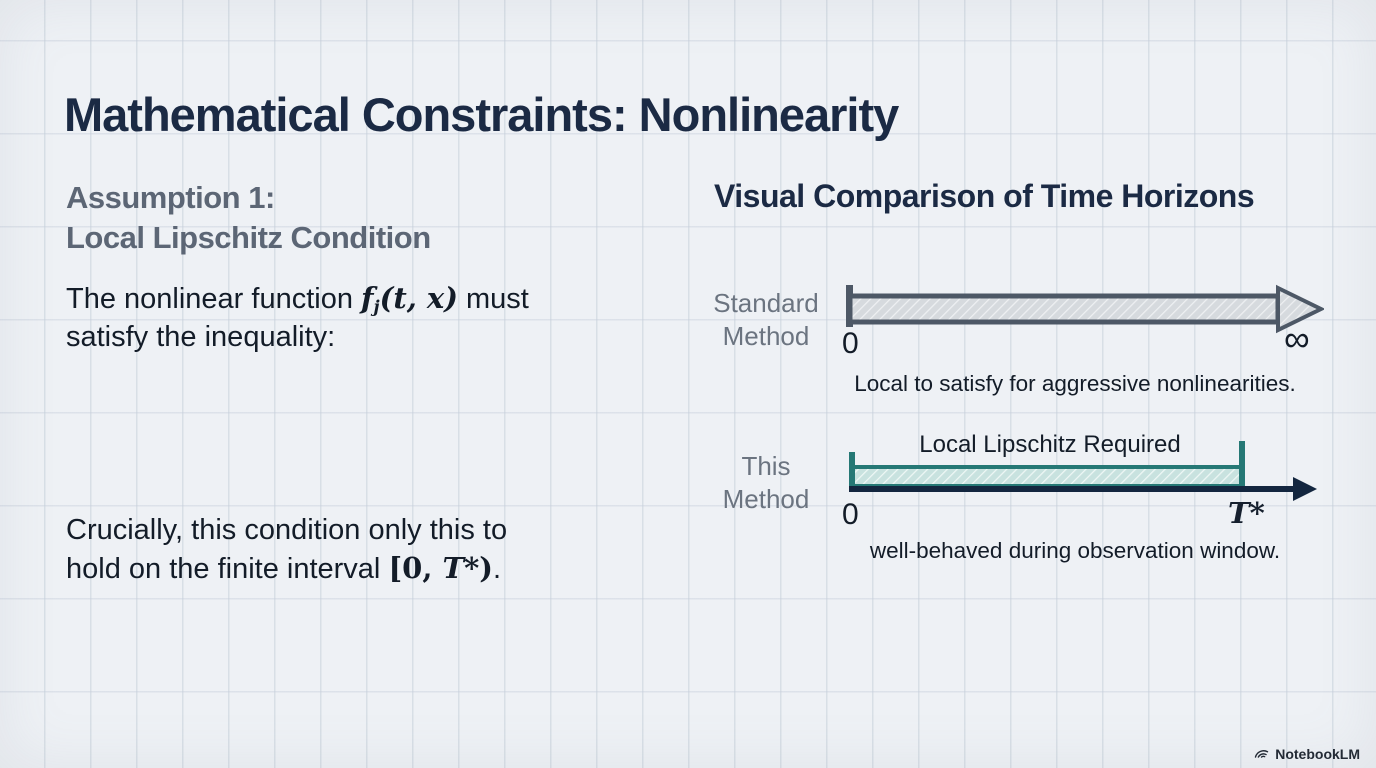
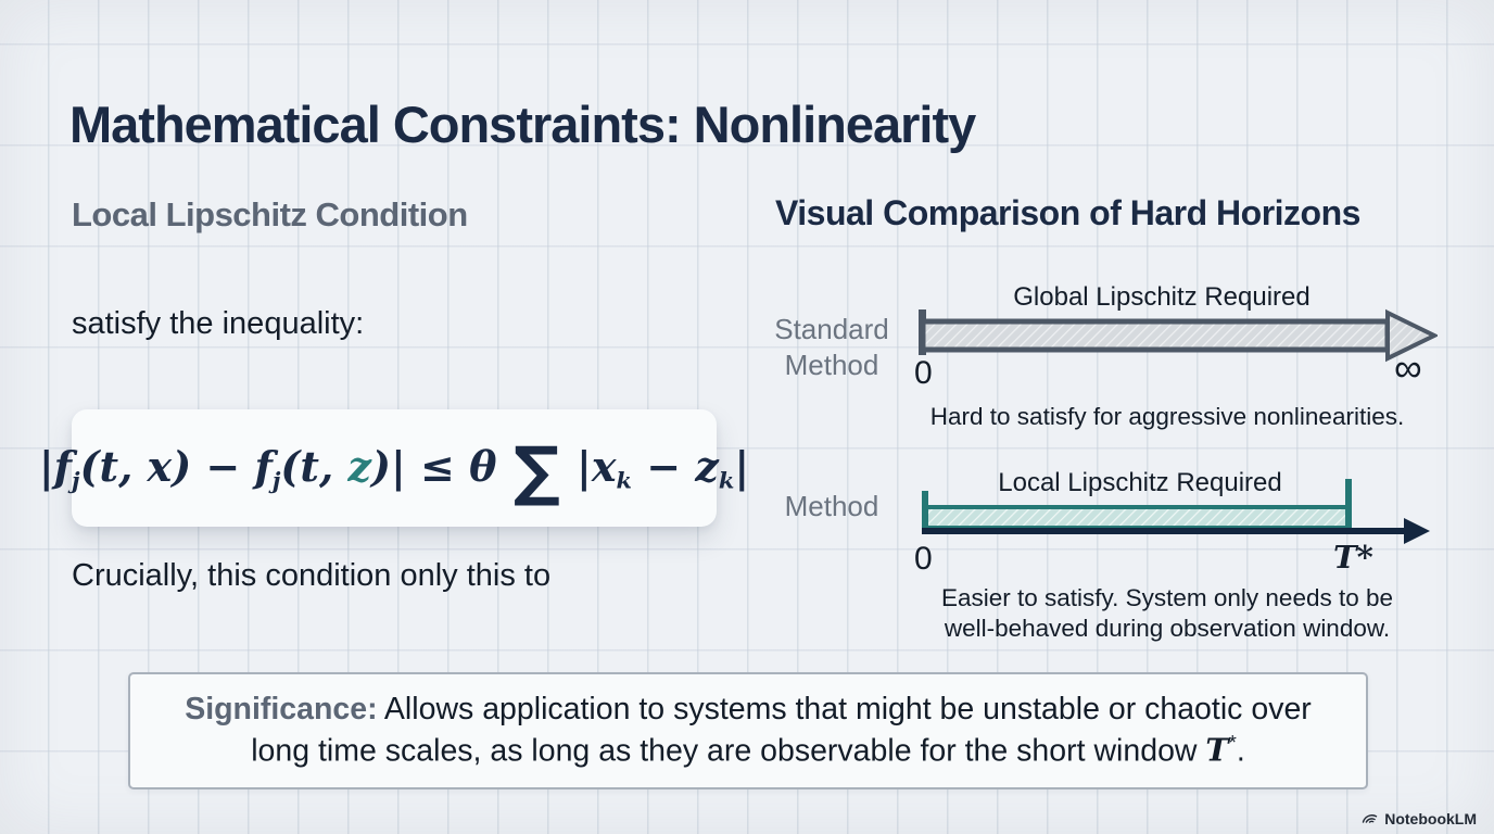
  Mathematical Constraints: Nonlinearity
- Assumption 1:
  Local Lipschitz Condition
- The nonlinear function fj(t, x) must
  satisfy the inequality:
+ |fj(t, x) − fj(t, z)| ≤ θ ∑ |xk − zk|
  Crucially, this condition only this to
- hold on the finite interval [0, T*).
- Visual Comparison of Time Horizons
+ Visual Comparison of Hard Horizons
  Standard
  Method
+ Global Lipschitz Required
  0
  ∞
- Local to satisfy for aggressive nonlinearities.
+ Hard to satisfy for aggressive nonlinearities.
- This
  Method
  Local Lipschitz Required
  0
  T*
+ Easier to satisfy. System only needs to be
  well-behaved during observation window.
+ Significance: Allows application to systems that might be unstable or chaotic over long time scales, as long as they are observable for the short window T*.
  NotebookLM
